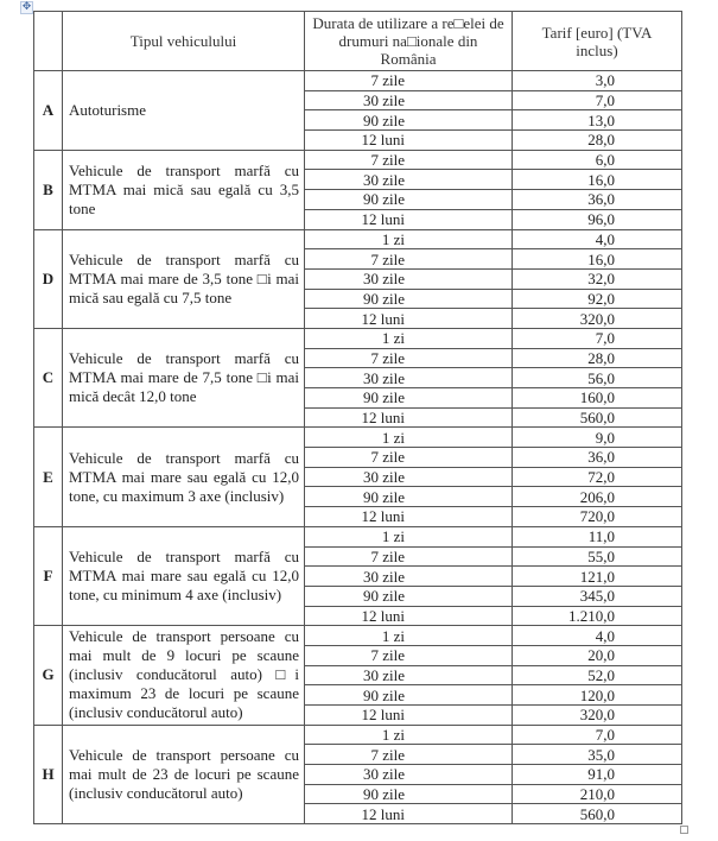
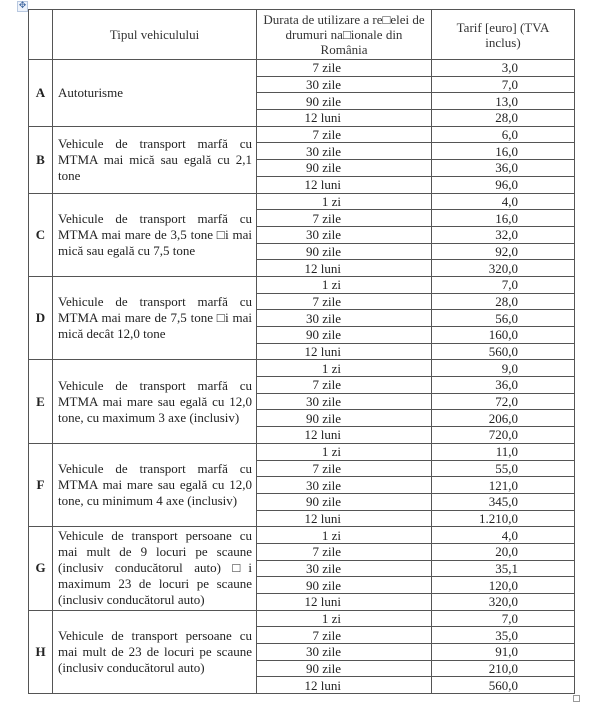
  ✥
  	Tipul vehiculului	Durata de utilizare a re□elei de drumuri na□ionale din România	Tarif [euro] (TVA inclus)
  A	Autoturisme	7 zile	3,0
  30 zile	7,0
  90 zile	13,0
  12 luni	28,0
- B	Vehicule de transport marfă cu MTMA mai mică sau egală cu 3,5 tone	7 zile	6,0
+ B	Vehicule de transport marfă cu MTMA mai mică sau egală cu 2,1 tone	7 zile	6,0
  30 zile	16,0
  90 zile	36,0
  12 luni	96,0
- D	Vehicule de transport marfă cu MTMA mai mare de 3,5 tone □i mai mică sau egală cu 7,5 tone	1 zi	4,0
+ C	Vehicule de transport marfă cu MTMA mai mare de 3,5 tone □i mai mică sau egală cu 7,5 tone	1 zi	4,0
  7 zile	16,0
  30 zile	32,0
  90 zile	92,0
  12 luni	320,0
- C	Vehicule de transport marfă cu MTMA mai mare de 7,5 tone □i mai mică decât 12,0 tone	1 zi	7,0
+ D	Vehicule de transport marfă cu MTMA mai mare de 7,5 tone □i mai mică decât 12,0 tone	1 zi	7,0
  7 zile	28,0
  30 zile	56,0
  90 zile	160,0
  12 luni	560,0
  E	Vehicule de transport marfă cu MTMA mai mare sau egală cu 12,0 tone, cu maximum 3 axe (inclusiv)	1 zi	9,0
  7 zile	36,0
  30 zile	72,0
  90 zile	206,0
  12 luni	720,0
  F	Vehicule de transport marfă cu MTMA mai mare sau egală cu 12,0 tone, cu minimum 4 axe (inclusiv)	1 zi	11,0
  7 zile	55,0
  30 zile	121,0
  90 zile	345,0
  12 luni	1.210,0
  G	Vehicule de transport persoane cu mai mult de 9 locuri pe scaune (inclusiv conducătorul auto) □i maximum 23 de locuri pe scaune (inclusiv conducătorul auto)	1 zi	4,0
  7 zile	20,0
- 30 zile	52,0
+ 30 zile	35,1
  90 zile	120,0
  12 luni	320,0
  H	Vehicule de transport persoane cu mai mult de 23 de locuri pe scaune (inclusiv conducătorul auto)	1 zi	7,0
  7 zile	35,0
  30 zile	91,0
  90 zile	210,0
  12 luni	560,0
